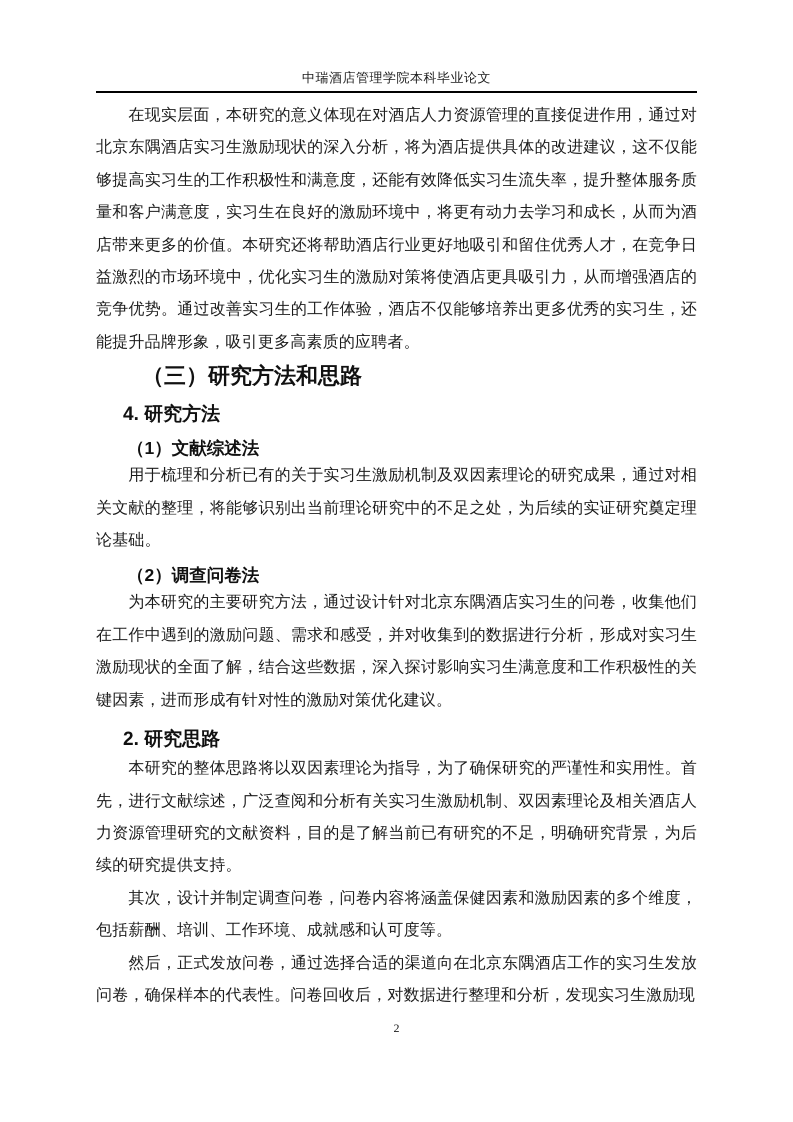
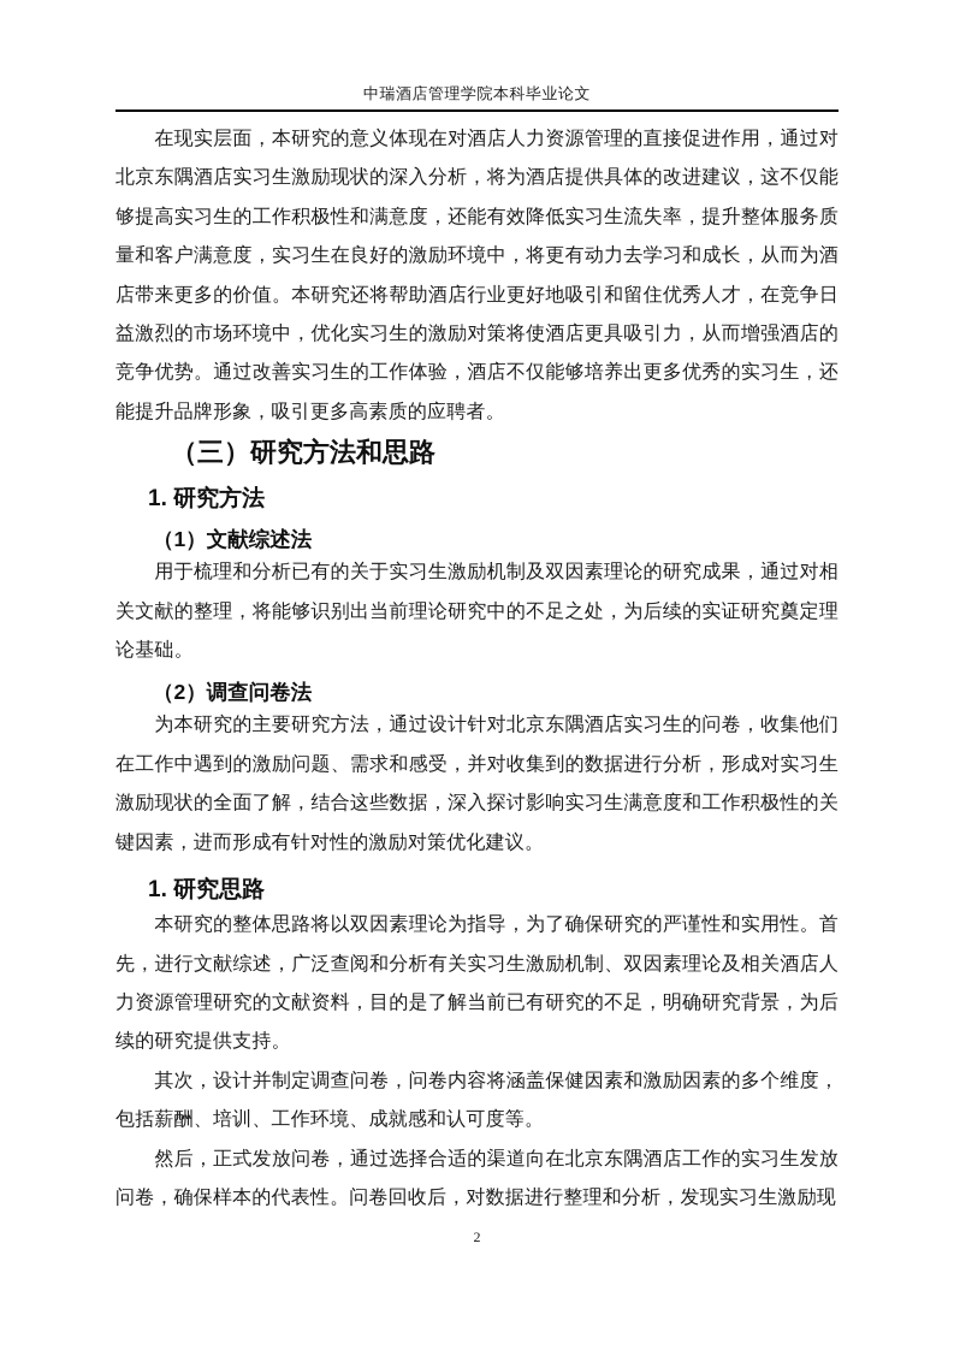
  中瑞酒店管理学院本科毕业论文
  在现实层面，本研究的意义体现在对酒店人力资源管理的直接促进作用，通过对北京东隅酒店实习生激励现状的深入分析，将为酒店提供具体的改进建议，这不仅能够提高实习生的工作积极性和满意度，还能有效降低实习生流失率，提升整体服务质量和客户满意度，实习生在良好的激励环境中，将更有动力去学习和成长，从而为酒店带来更多的价值。本研究还将帮助酒店行业更好地吸引和留住优秀人才，在竞争日益激烈的市场环境中，优化实习生的激励对策将使酒店更具吸引力，从而增强酒店的竞争优势。通过改善实习生的工作体验，酒店不仅能够培养出更多优秀的实习生，还能提升品牌形象，吸引更多高素质的应聘者。
  （三）研究方法和思路
- 4. 研究方法
+ 1. 研究方法
  （1）文献综述法
  用于梳理和分析已有的关于实习生激励机制及双因素理论的研究成果，通过对相关文献的整理，将能够识别出当前理论研究中的不足之处，为后续的实证研究奠定理论基础。
  （2）调查问卷法
  为本研究的主要研究方法，通过设计针对北京东隅酒店实习生的问卷，收集他们在工作中遇到的激励问题、需求和感受，并对收集到的数据进行分析，形成对实习生激励现状的全面了解，结合这些数据，深入探讨影响实习生满意度和工作积极性的关键因素，进而形成有针对性的激励对策优化建议。
- 2. 研究思路
+ 1. 研究思路
  本研究的整体思路将以双因素理论为指导，为了确保研究的严谨性和实用性。首先，进行文献综述，广泛查阅和分析有关实习生激励机制、双因素理论及相关酒店人力资源管理研究的文献资料，目的是了解当前已有研究的不足，明确研究背景，为后续的研究提供支持。
  其次，设计并制定调查问卷，问卷内容将涵盖保健因素和激励因素的多个维度，包括薪酬、培训、工作环境、成就感和认可度等。
  然后，正式发放问卷，通过选择合适的渠道向在北京东隅酒店工作的实习生发放问卷，确保样本的代表性。问卷回收后，对数据进行整理和分析，发现实习生激励现
  2
